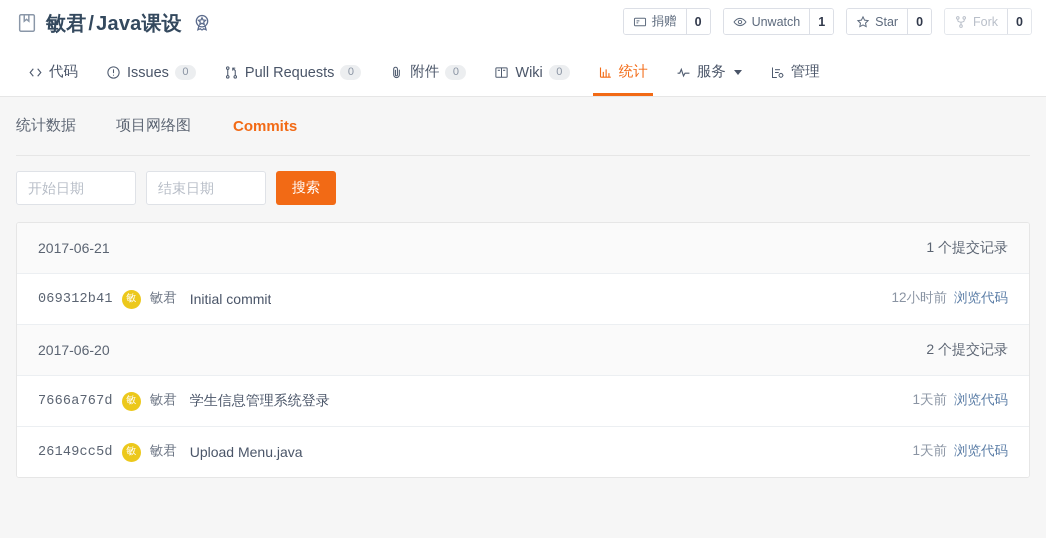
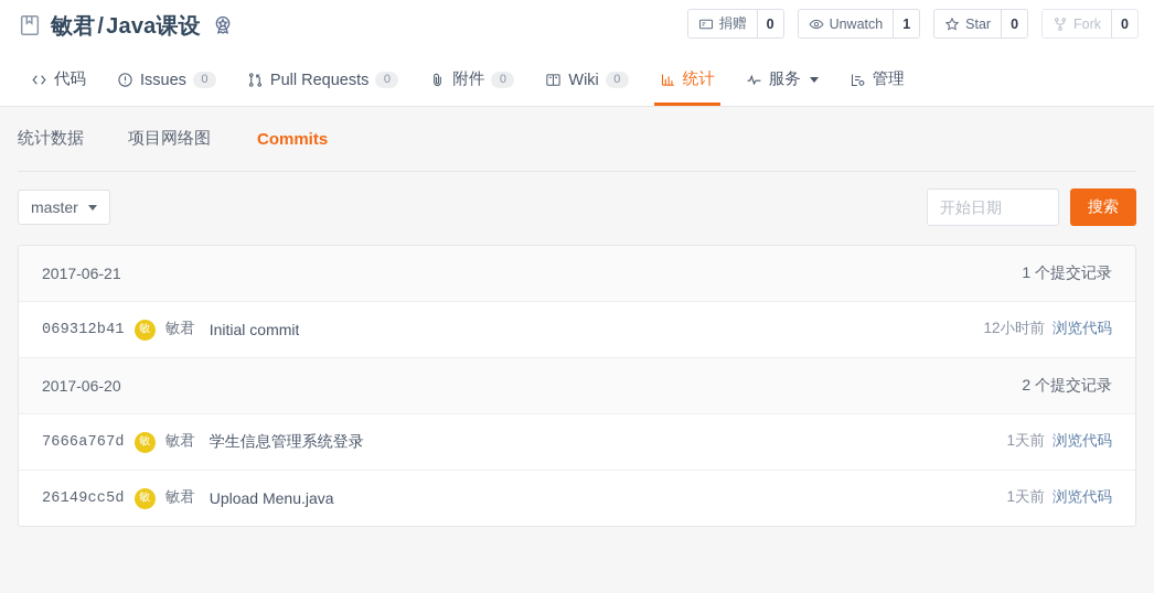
  敏君/Java课设
  捐赠
  0
  Unwatch
  1
  Star
  0
  Fork
  0
  代码
  Issues
  0
  Pull Requests
  0
  附件
  0
  Wiki
  0
  统计
  服务
  管理
  统计数据
  项目网络图
  Commits
+ master
  开始日期
- 结束日期
  搜索
  2017-06-21
  1 个提交记录
  069312b41
  敏
  敏君
  Initial commit
  12小时前
  浏览代码
  2017-06-20
  2 个提交记录
  7666a767d
  敏
  敏君
  学生信息管理系统登录
  1天前
  浏览代码
  26149cc5d
  敏
  敏君
  Upload Menu.java
  1天前
  浏览代码
